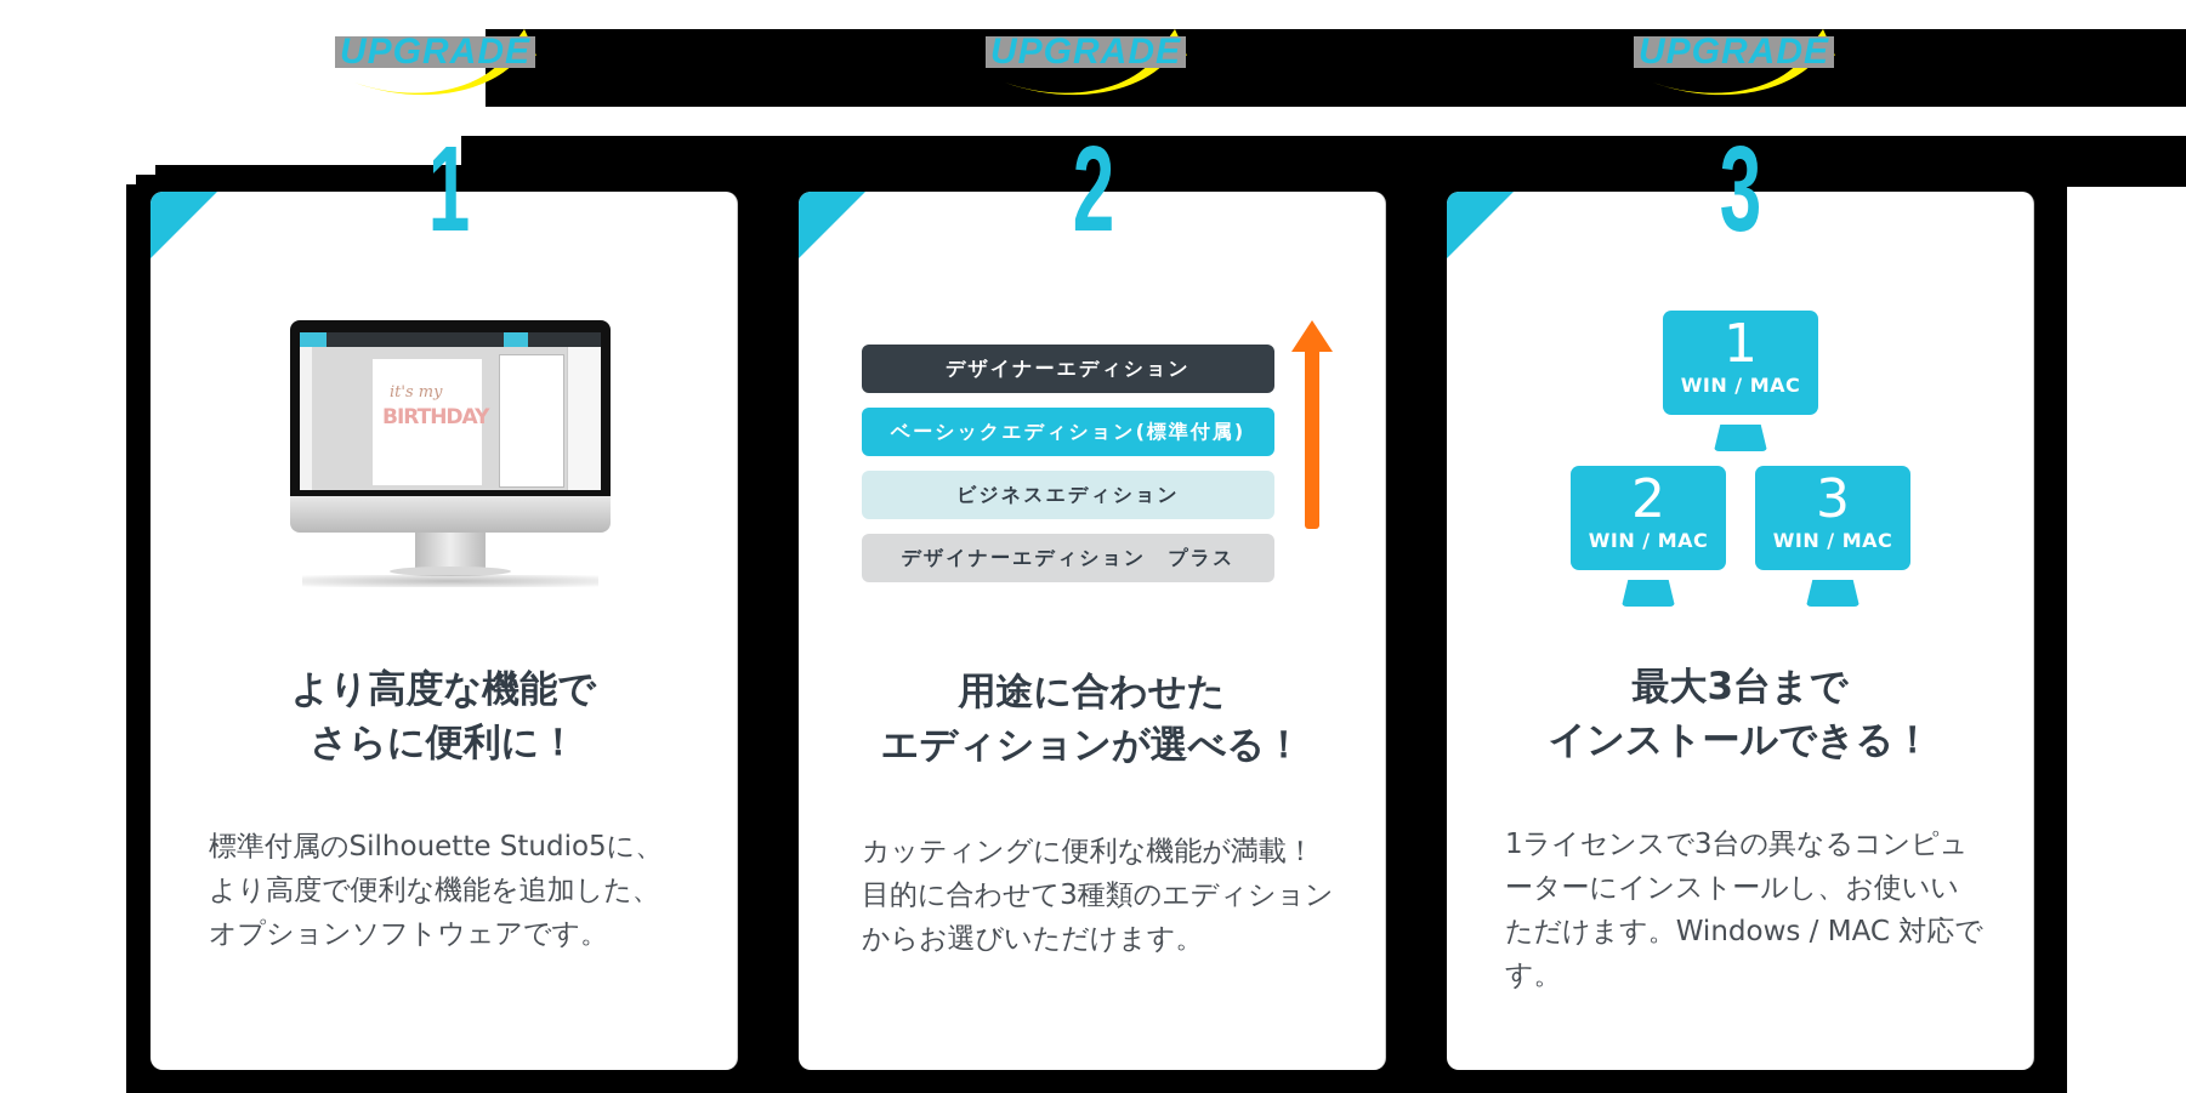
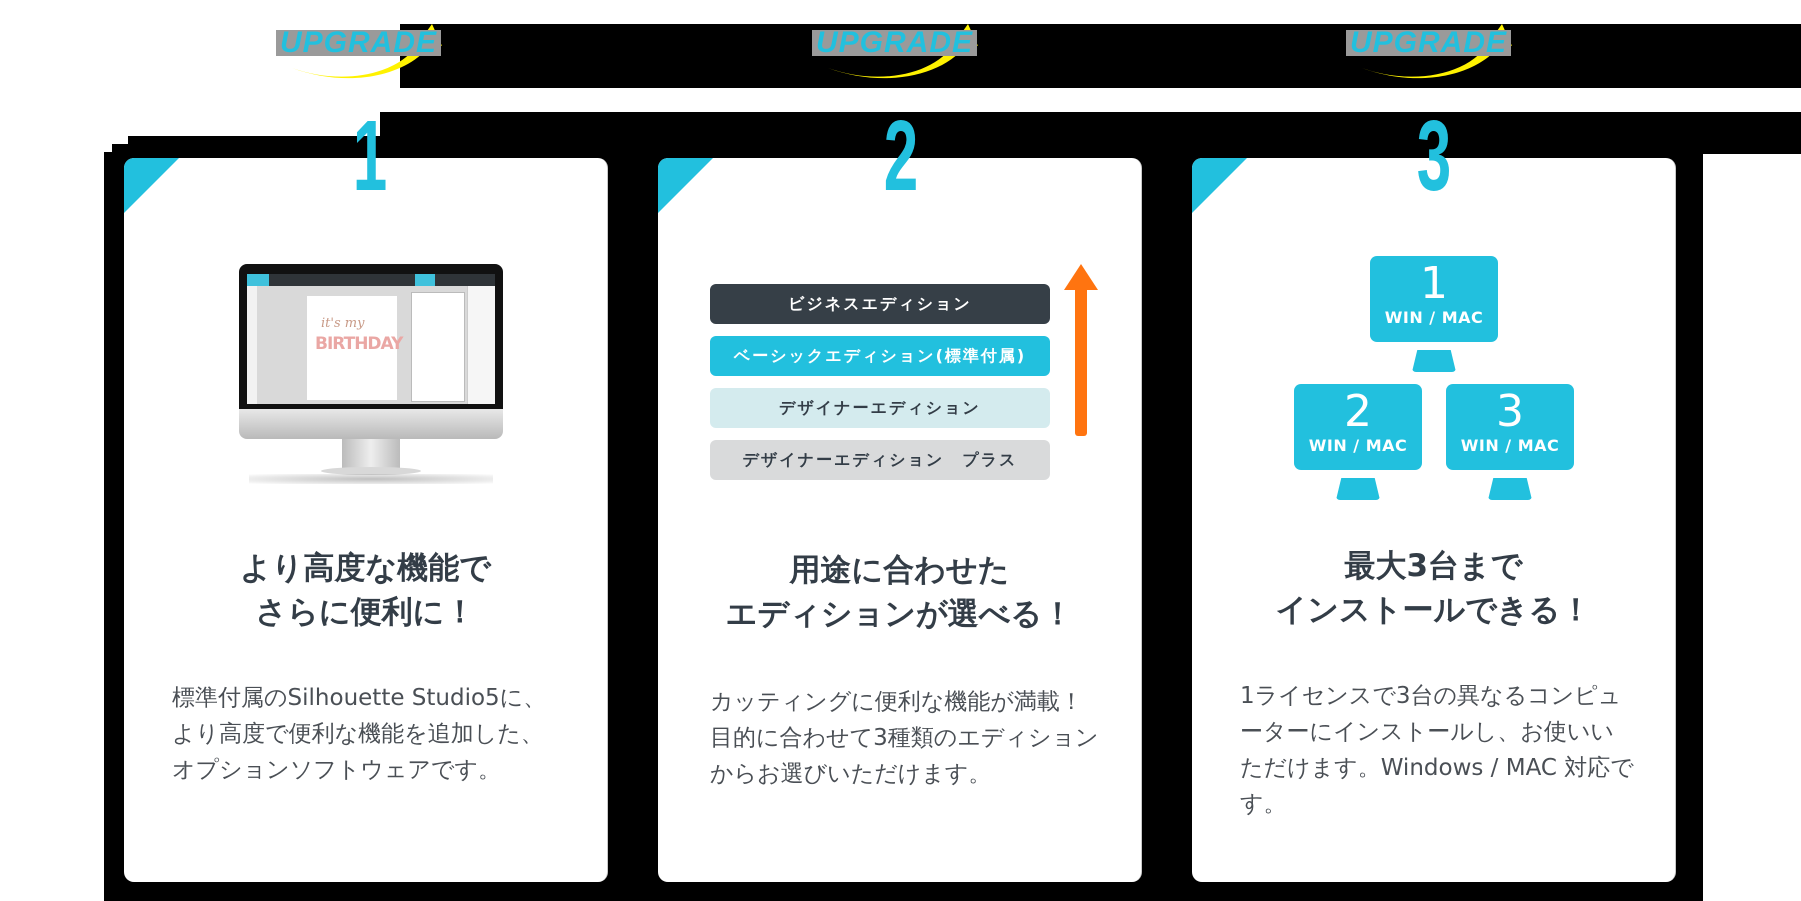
  UPGRADE
  UPGRADE
  UPGRADE
  1
  2
  3
  it's my
  BIRTHDAY
  より高度な機能で
  さらに便利に！
  標準付属のSilhouette Studio5に、より高度で便利な機能を追加した、オプションソフトウェアです。
- デザイナーエディション
+ ビジネスエディション
  ベーシックエディション(標準付属)
- ビジネスエディション
+ デザイナーエディション
  デザイナーエディション プラス
  用途に合わせた
  エディションが選べる！
  カッティングに便利な機能が満載！目的に合わせて3種類のエディションからお選びいただけます。
  1
  WIN / MAC
  2
  WIN / MAC
  3
  WIN / MAC
  最大3台まで
  インストールできる！
  1ライセンスで3台の異なるコンピューターにインストールし、お使いいただけます。Windows / MAC 対応です。
